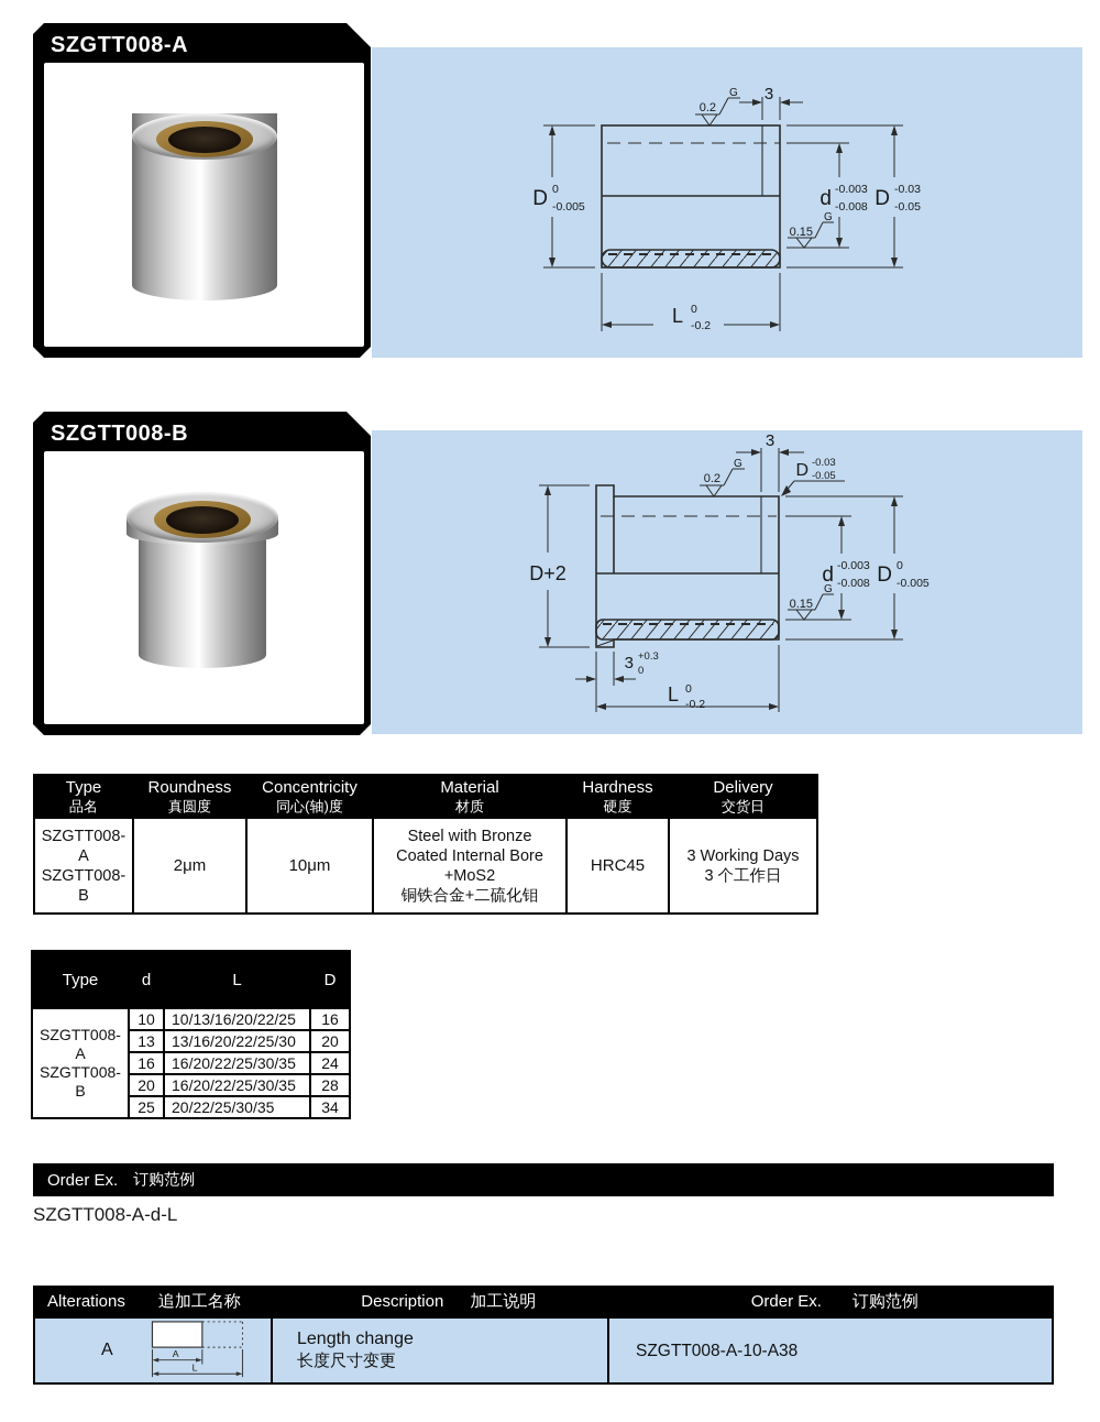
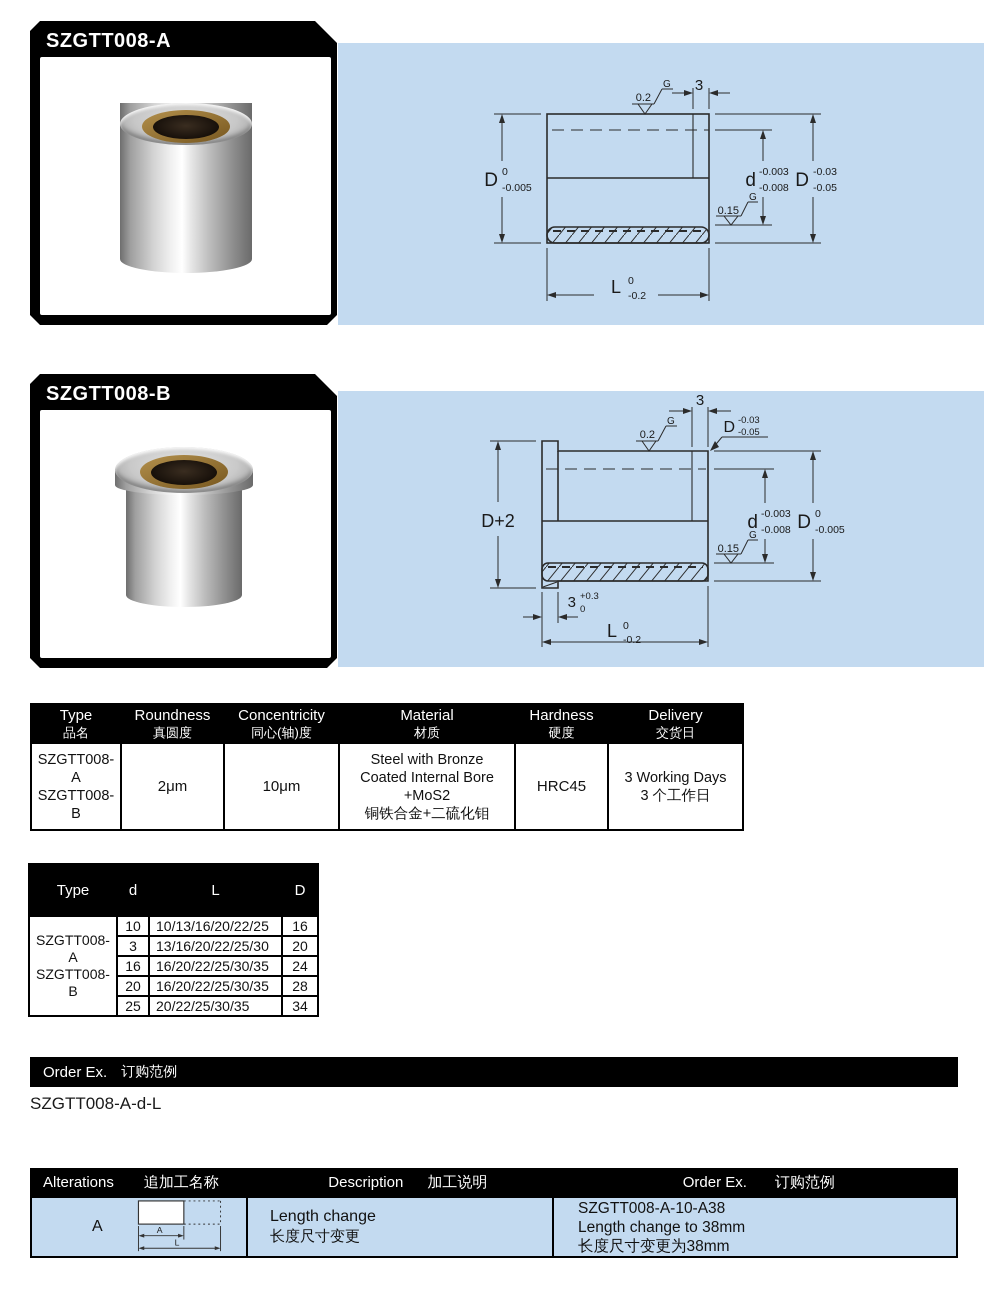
  3
  0.2
  G
  D
  0
  -0.005
  d
  -0.003
  -0.008
  D
  -0.03
  -0.05
  0.15
  G
  L
  0
  -0.2
  3
  D
  -0.03
  -0.05
  0.2
  G
  D+2
  d
  -0.003
  -0.008
  D
  0
  -0.005
  0.15
  G
  3
  +0.3
  0
  L
  0
  -0.2
  SZGTT008-A
  SZGTT008-B
  Type品名	Roundness真圆度	Concentricity同心(轴)度	Material材质	Hardness硬度	Delivery交货日
  SZGTT008-ASZGTT008-B	2μm	10μm	Steel with Bronze Coated Internal Bore +MoS2 铜铁合金+二硫化钼	HRC45	3 Working Days3 个工作日
  Type	d	L	D
  SZGTT008-ASZGTT008-B	10	10/13/16/20/22/25	16
- 13	13/16/20/22/25/30	20
+ 3	13/16/20/22/25/30	20
  16	16/20/22/25/30/35	24
  20	16/20/22/25/30/35	28
  25	20/22/25/30/35	34
  Order Ex.
  订购范例
  SZGTT008-A-d-L
  Alterations
  追加工名称
  Description
  加工说明
  Order Ex.
  订购范例
  A
  A
  L
  Length change
  长度尺寸变更
  SZGTT008-A-10-A38
+ Length change to 38mm
+ 长度尺寸变更为38mm
